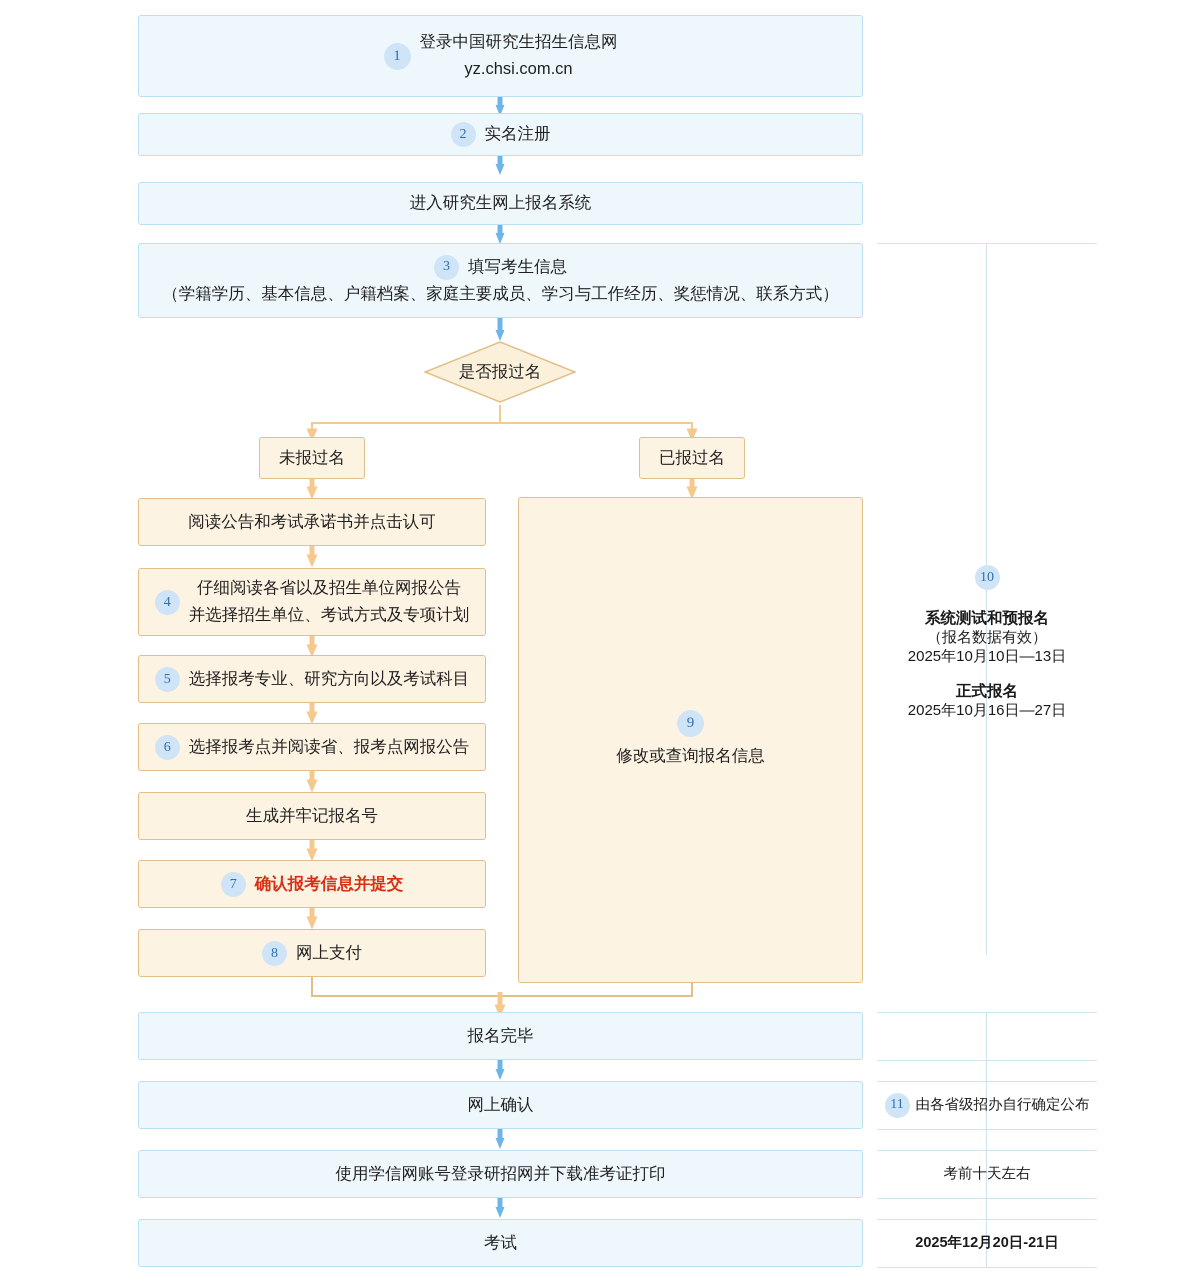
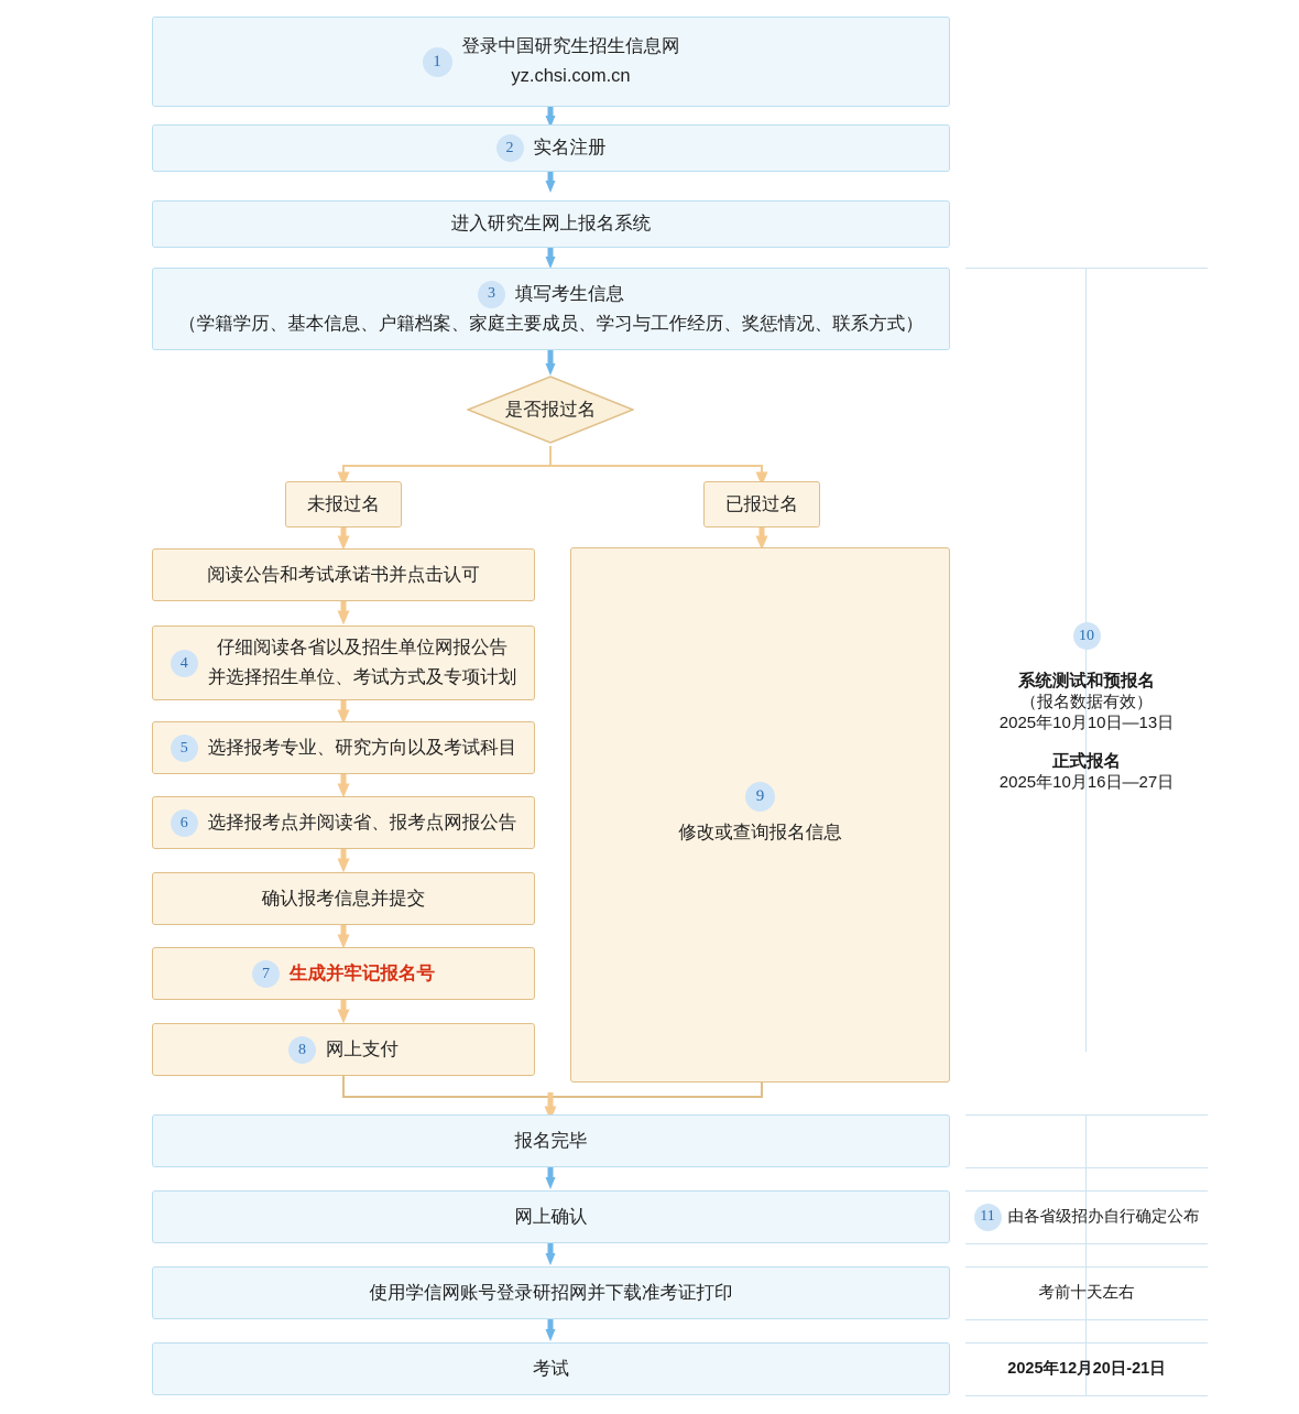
  1
  登录中国研究生招生信息网
  yz.chsi.com.cn
  2
  实名注册
  进入研究生网上报名系统
  3
  填写考生信息
  （学籍学历、基本信息、户籍档案、家庭主要成员、学习与工作经历、奖惩情况、联系方式）
  是否报过名
  未报过名
  已报过名
  阅读公告和考试承诺书并点击认可
  4
  仔细阅读各省以及招生单位网报公告
  并选择招生单位、考试方式及专项计划
  5
  选择报考专业、研究方向以及考试科目
  6
  选择报考点并阅读省、报考点网报公告
- 生成并牢记报名号
+ 确认报考信息并提交
  7
- 确认报考信息并提交
+ 生成并牢记报名号
  8
  网上支付
  9
  修改或查询报名信息
  报名完毕
  网上确认
  使用学信网账号登录研招网并下载准考证打印
  考试
  10
  系统测试和预报名
  （报名数据有效）
  2025年10月10日—13日
  正式报名
  2025年10月16日—27日
  11
  由各省级招办自行确定公布
  考前十天左右
  2025年12月20日-21日
